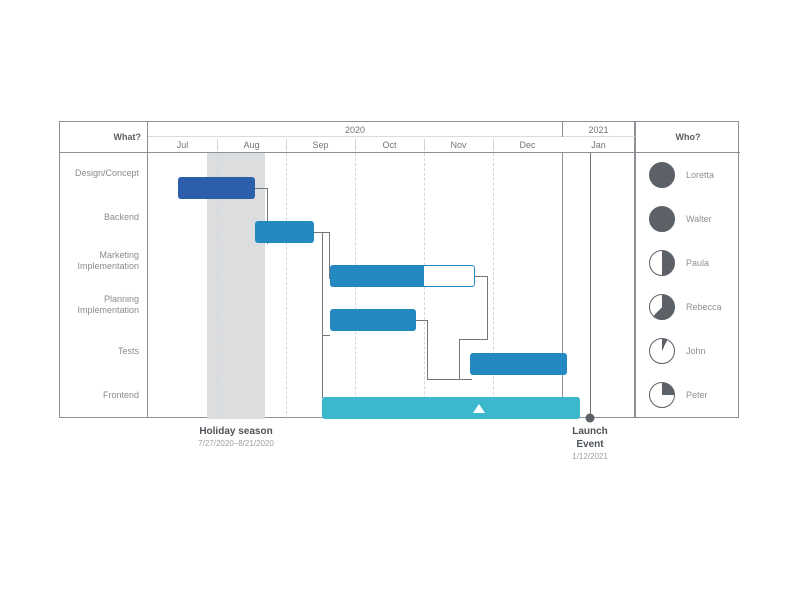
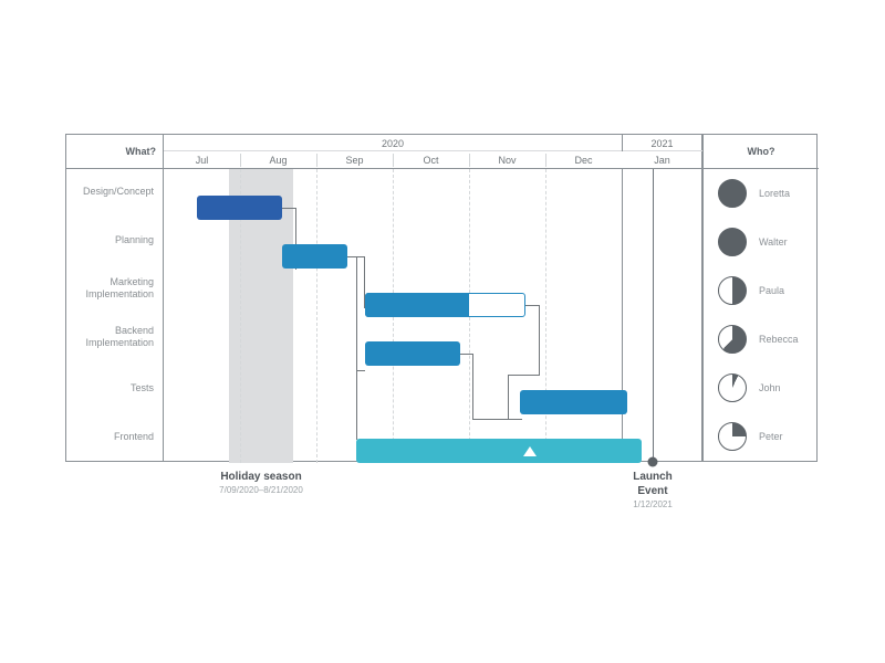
  What?
  Design/Concept
- Backend
+ Planning
  Marketing
  Implementation
- Planning
+ Backend
  Implementation
  Tests
  Frontend
  2020
  2021
  Jul
  Aug
  Sep
  Oct
  Nov
  Dec
  Jan
  Who?
  Loretta
  Walter
  Paula
  Rebecca
  John
  Peter
  Holiday season
- 7/27/2020–8/21/2020
+ 7/09/2020–8/21/2020
  Launch
  Event
  1/12/2021
